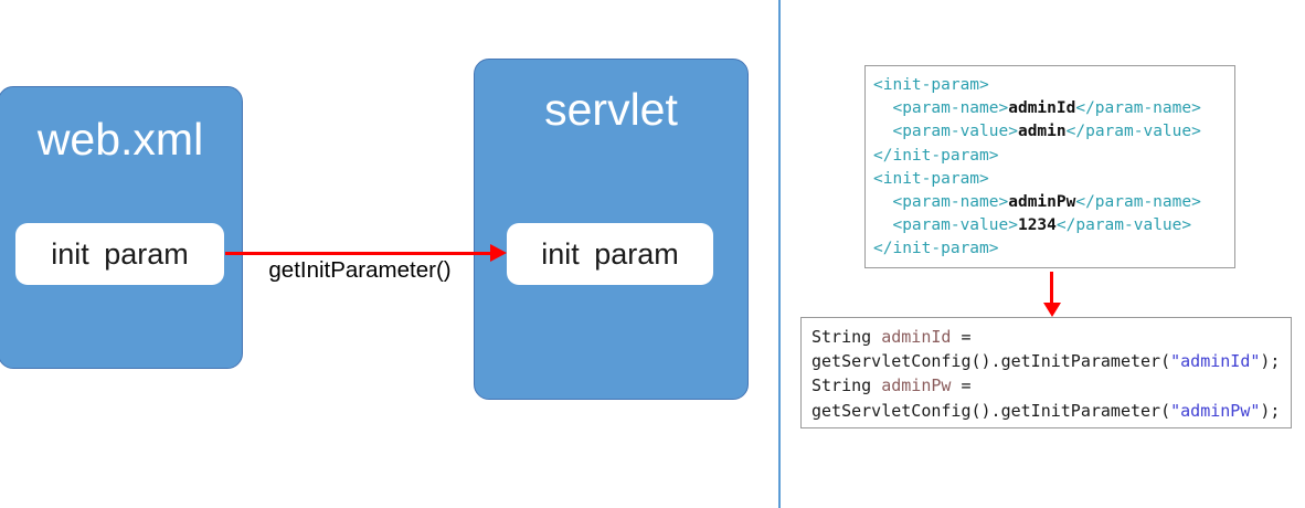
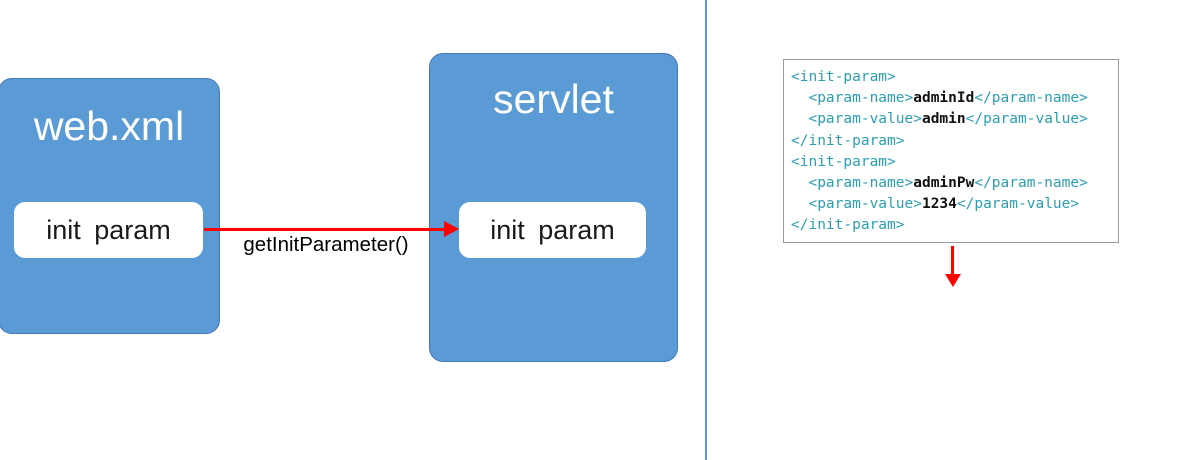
  web.xml
  init param
  servlet
  init param
  getInitParameter()
  <init-param>
  <param-name>adminId</param-name>
  <param-value>admin</param-value>
  </init-param>
  <init-param>
  <param-name>adminPw</param-name>
  <param-value>1234</param-value>
  </init-param>
- String adminId =
- getServletConfig().getInitParameter("adminId");
- String adminPw =
- getServletConfig().getInitParameter("adminPw");
